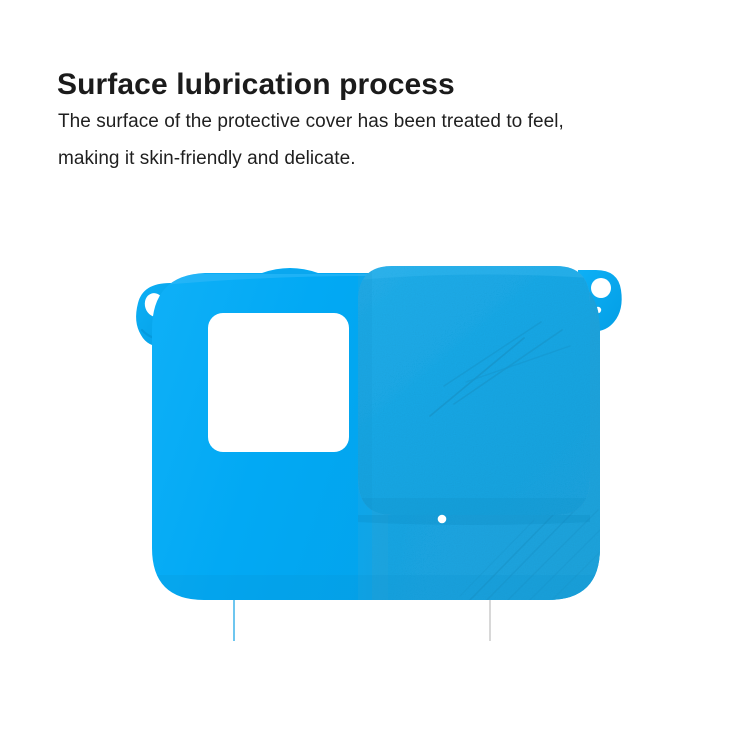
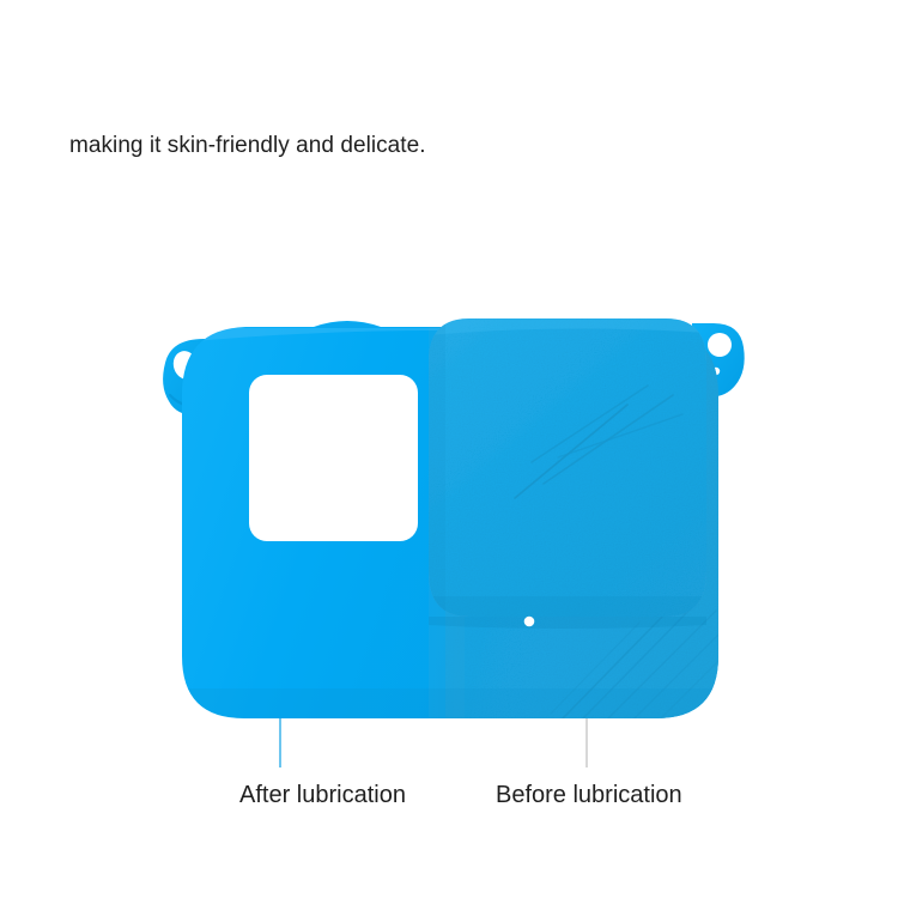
- Surface lubrication process
- The surface of the protective cover has been treated to feel,
  making it skin-friendly and delicate.
+ After lubrication
+ Before lubrication
